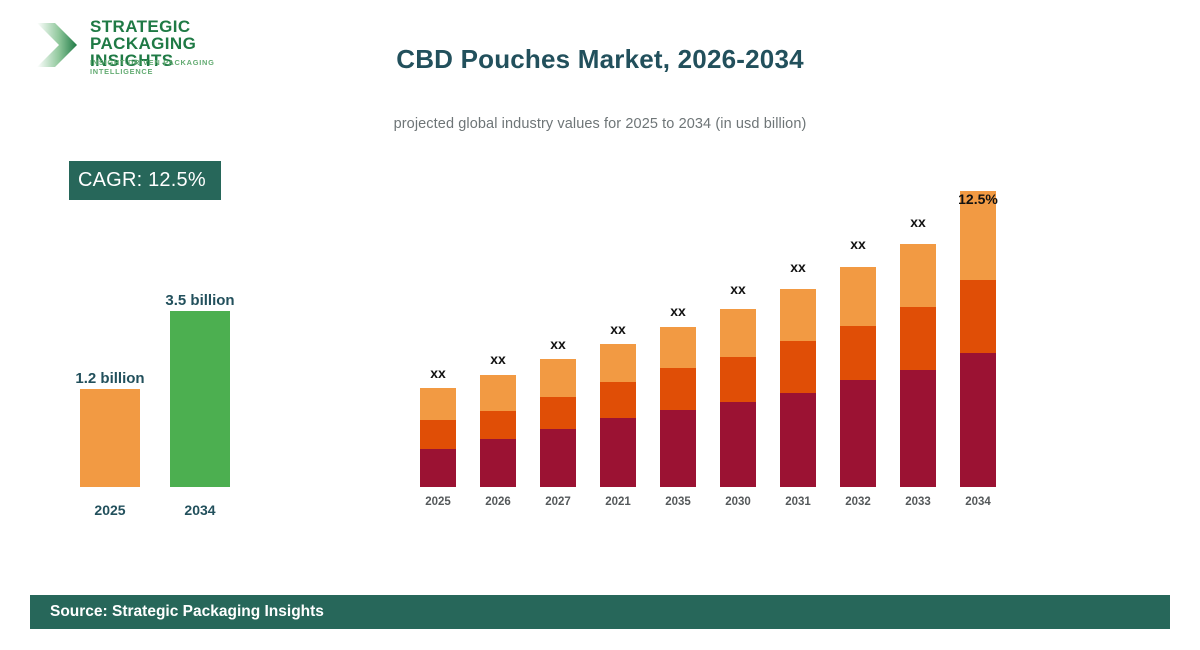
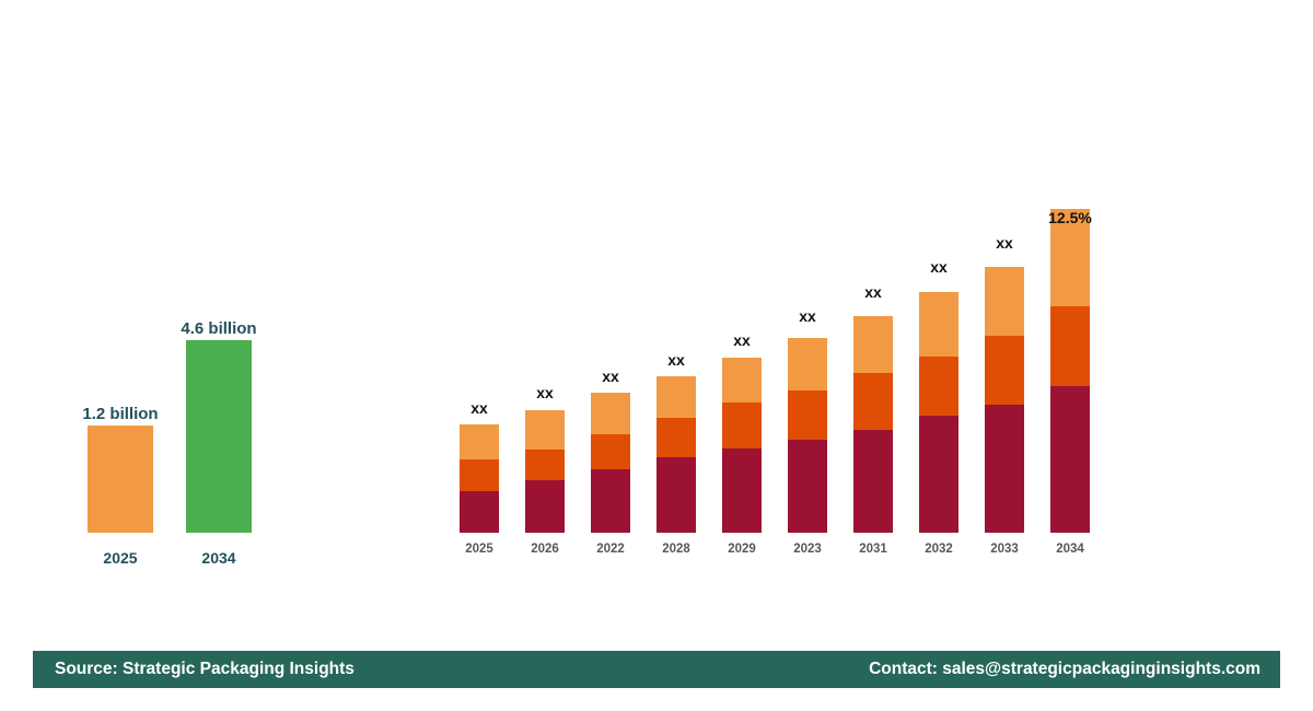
- STRATEGIC
- PACKAGING INSIGHTS
- INSIGHT-DRIVEN PACKAGING INTELLIGENCE
- CBD Pouches Market, 2026-2034
- projected global industry values for 2025 to 2034 (in usd billion)
- CAGR: 12.5%
  1.2 billion
  2025
- 3.5 billion
+ 4.6 billion
  2034
  xx
  2025
  xx
  2026
  xx
- 2027
+ 2022
  xx
- 2021
+ 2028
  xx
- 2035
+ 2029
  xx
- 2030
+ 2023
  xx
  2031
  xx
  2032
  xx
  2033
  12.5%
  2034
  Source: Strategic Packaging Insights
+ Contact: sales@strategicpackaginginsights.com
